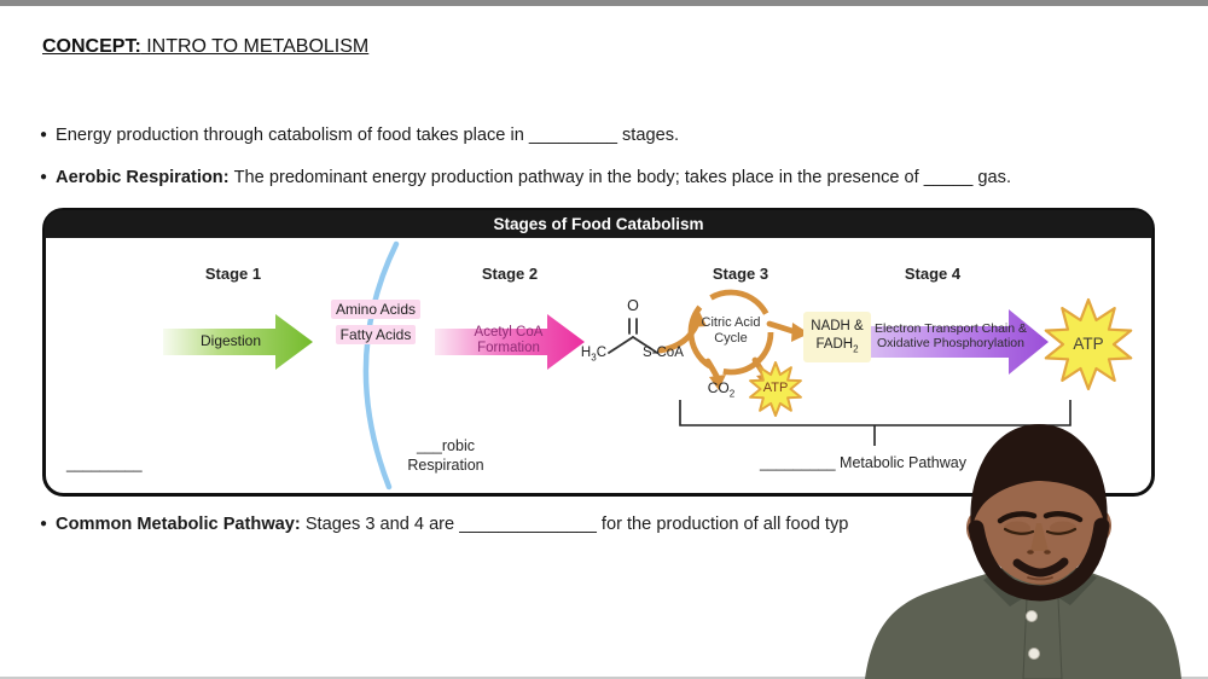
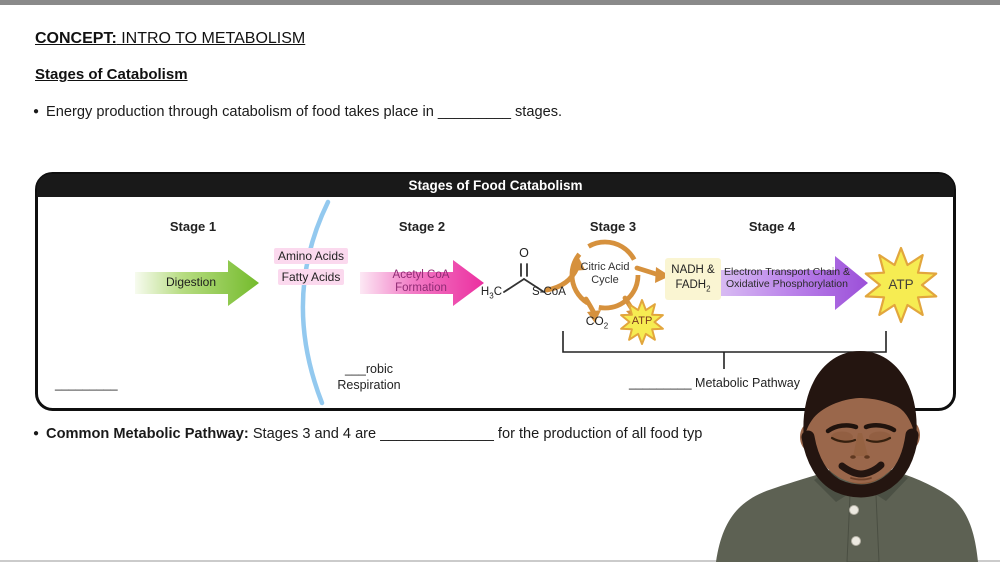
  CONCEPT: INTRO TO METABOLISM
+ Stages of Catabolism
  ● Energy production through catabolism of food takes place in _________ stages.
- ● Aerobic Respiration: The predominant energy production pathway in the body; takes place in the presence of _____ gas.
  Stages of Food Catabolism
  Stage 1
  Stage 2
  Stage 3
  Stage 4
  Digestion
  Amino Acids
  Fatty Acids
  Acetyl CoA
  Formation
  O
  H3C
  S-CoA
  Citric Acid
  Cycle
  NADH &
  FADH2
  CO2
  ATP
  Electron Transport Chain &
  Oxidative Phosphorylation
  ATP
  _________
  ___robic
  Respiration
  _________ Metabolic Pathway
  ● Common Metabolic Pathway: Stages 3 and 4 are ______________ for the production of all food typ
